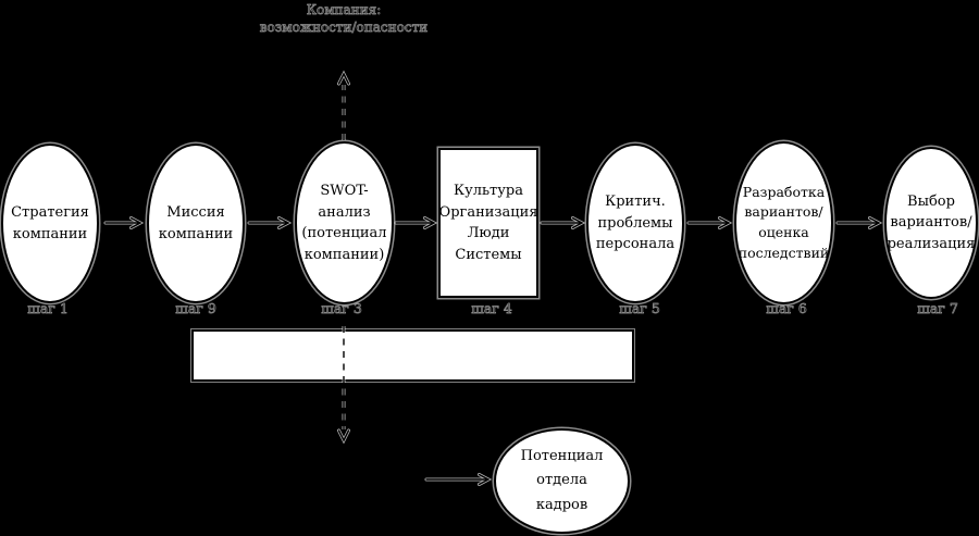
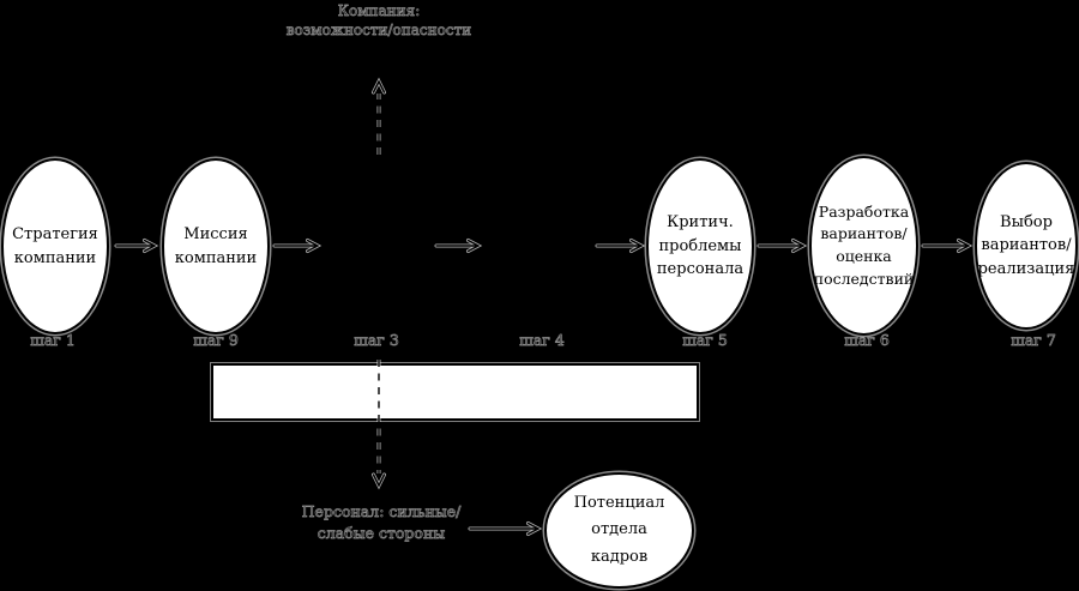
  Компания:
  возможности/опасности
  Стратегия
  компании
  Миссия
  компании
- SWOT-
- анализ
- (потенциал
- компании)
- Культура
- Организация
- Люди
- Системы
  Критич.
  проблемы
  персонала
  Разработка
  вариантов/
  оценка
  последствий
  Выбор
  вариантов/
  реализация
  шаг 1
  шаг 9
  шаг 3
  шаг 4
  шаг 5
  шаг 6
  шаг 7
+ Персонал: сильные/
+ слабые стороны
  Потенциал отдела
  кадров
